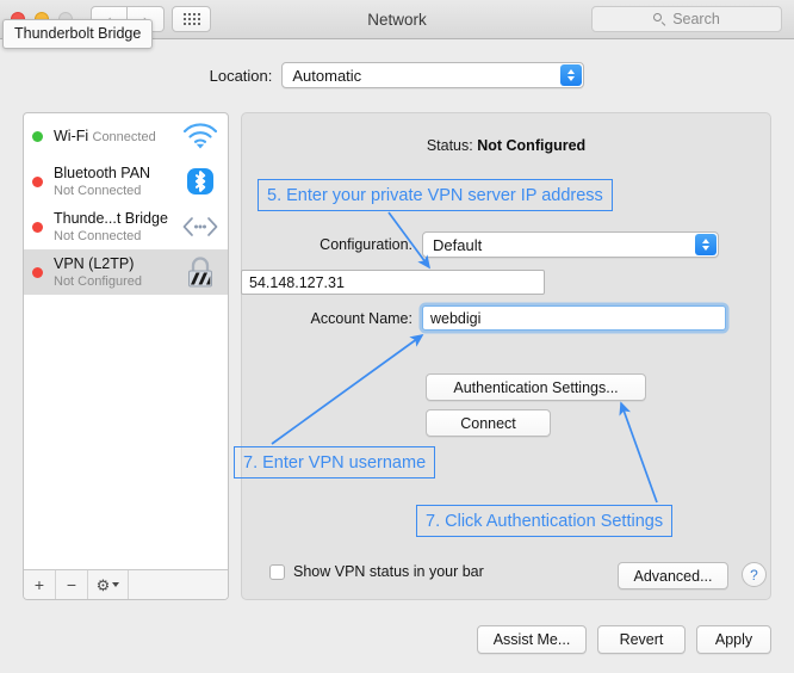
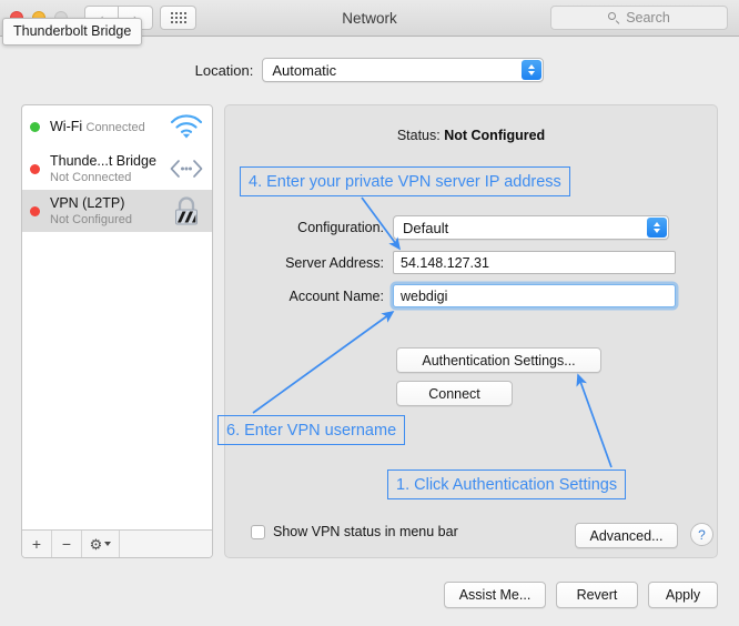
  Network
  Search
  Thunderbolt Bridge
  Location:
  Automatic
  Wi-Fi Connected
- Bluetooth PAN Not Connected
  Thunde...t Bridge Not Connected
  VPN (L2TP) Not Configured
  +
  −
  ⚙
  Status: Not Configured
  Configuration:
  Default
+ Server Address:
  54.148.127.31
  Account Name:
  webdigi
  Authentication Settings...
  Connect
- Show VPN status in your bar
+ Show VPN status in menu bar
  Advanced...
  ?
  Assist Me...
  Revert
  Apply
- 5. Enter your private VPN server IP address
+ 4. Enter your private VPN server IP address
- 7. Enter VPN username
+ 6. Enter VPN username
- 7. Click Authentication Settings
+ 1. Click Authentication Settings
